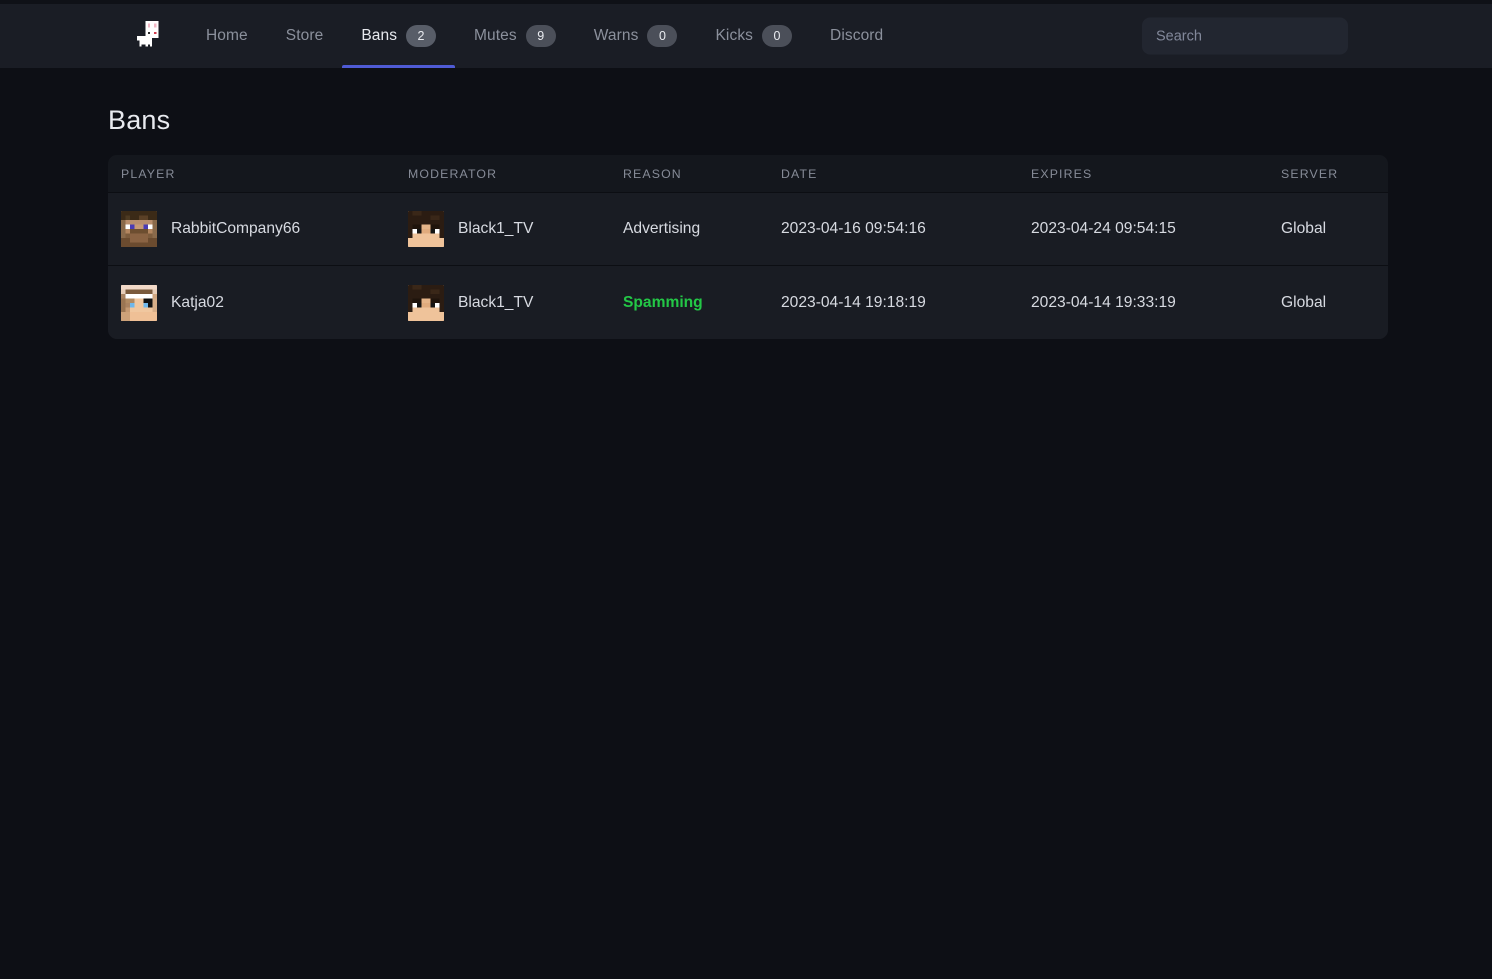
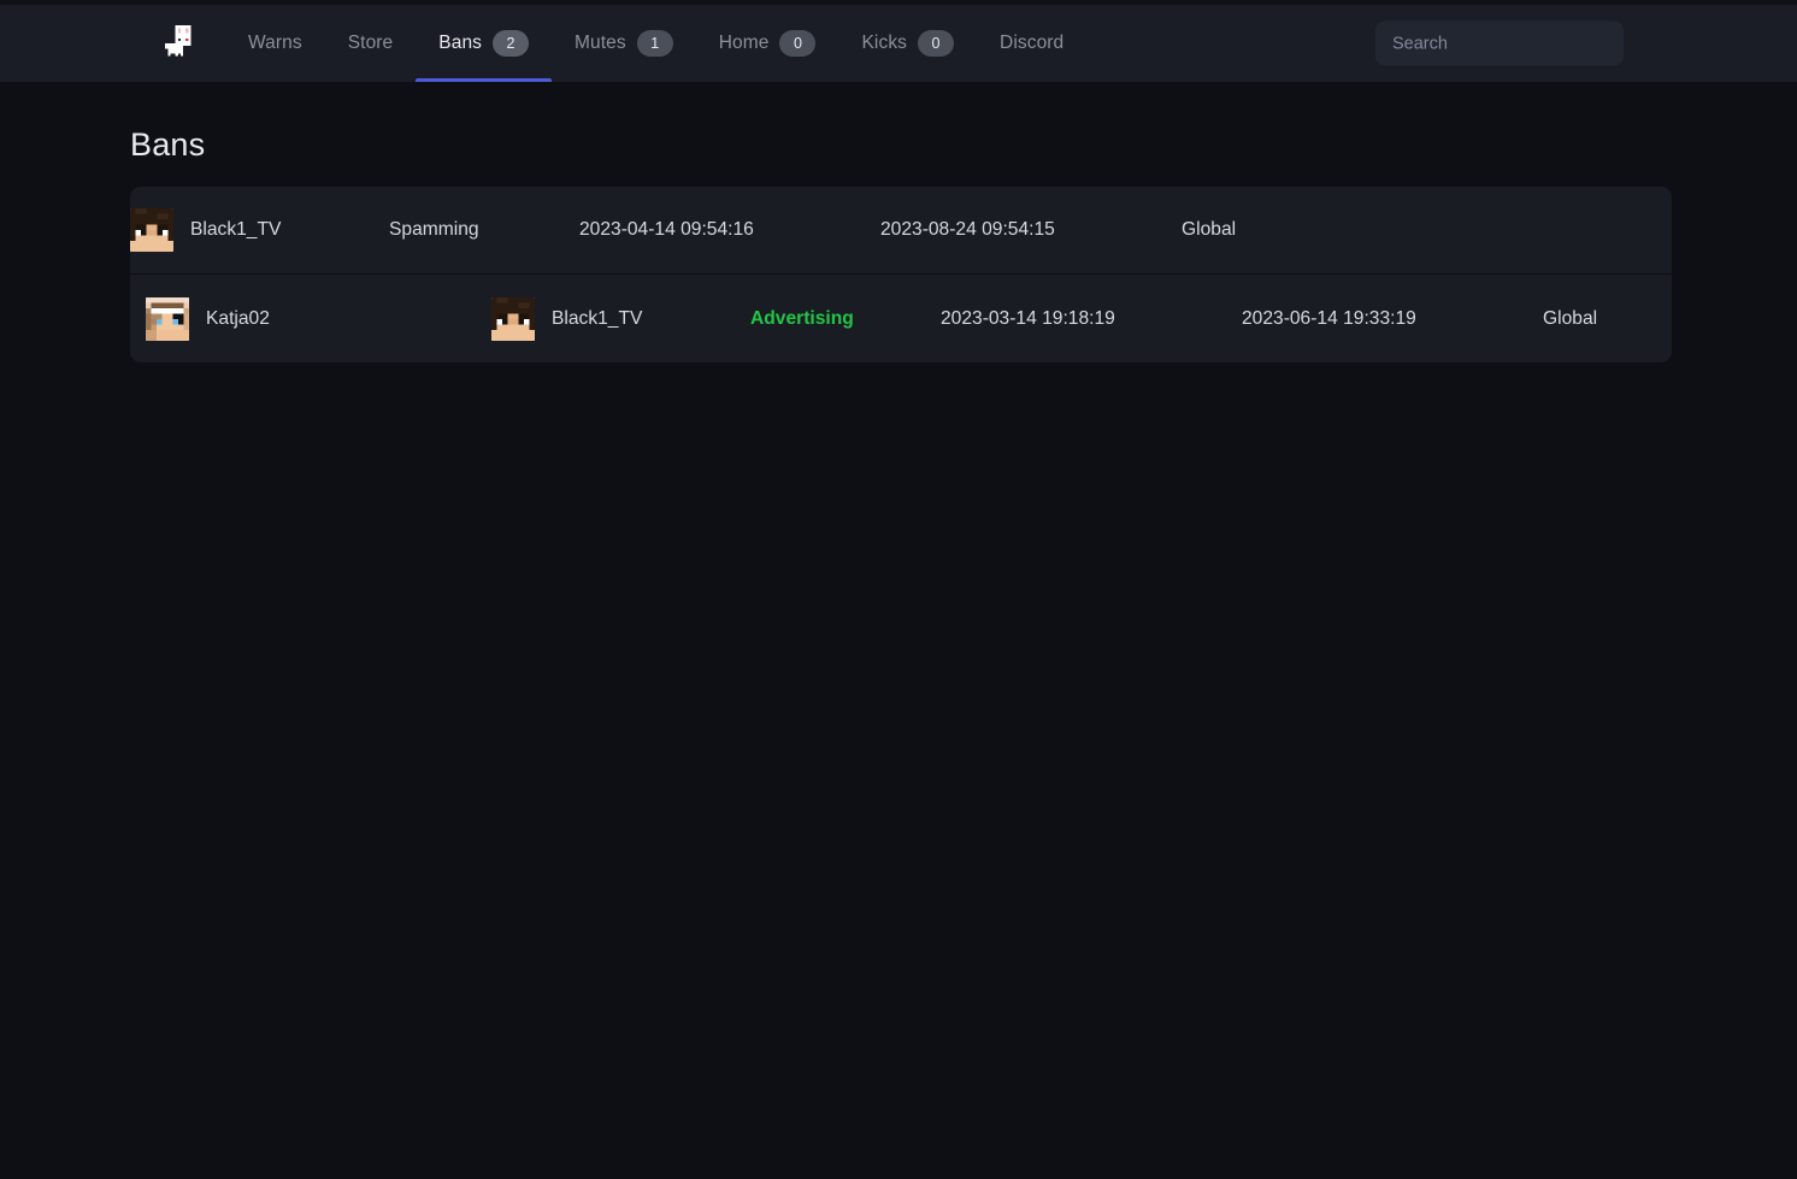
- Home
+ Warns
  Store
  Bans
  2
  Mutes
- 9
+ 1
- Warns
+ Home
  0
  Kicks
  0
  Discord
  Search
  Bans
- PLAYER
- MODERATOR
- REASON
- DATE
- EXPIRES
- SERVER
- RabbitCompany66
  Black1_TV
- Advertising
+ Spamming
- 2023-04-16 09:54:16
+ 2023-04-14 09:54:16
- 2023-04-24 09:54:15
+ 2023-08-24 09:54:15
  Global
  Katja02
  Black1_TV
- Spamming
+ Advertising
- 2023-04-14 19:18:19
+ 2023-03-14 19:18:19
- 2023-04-14 19:33:19
+ 2023-06-14 19:33:19
  Global
